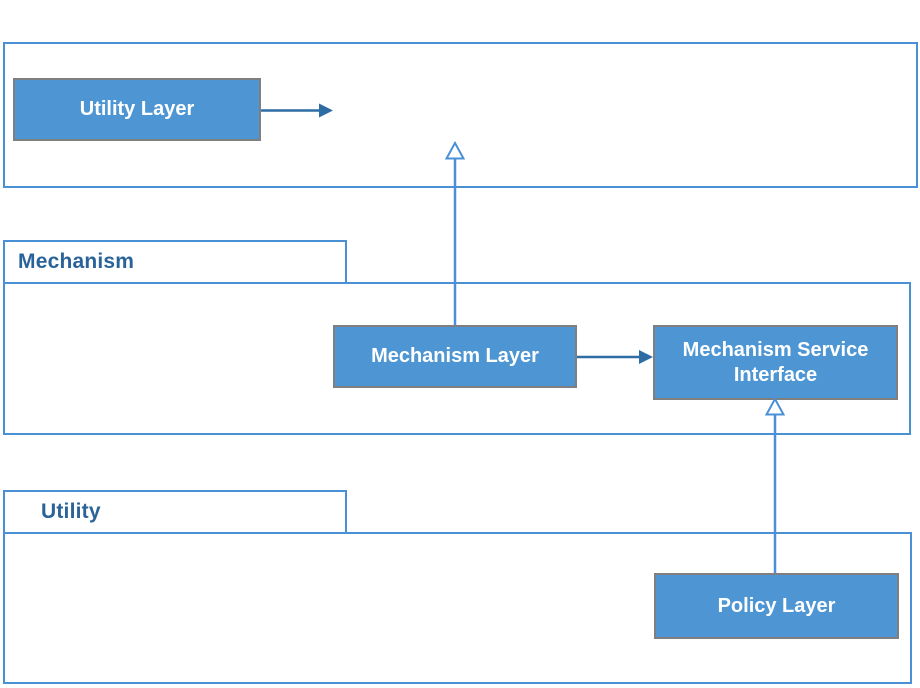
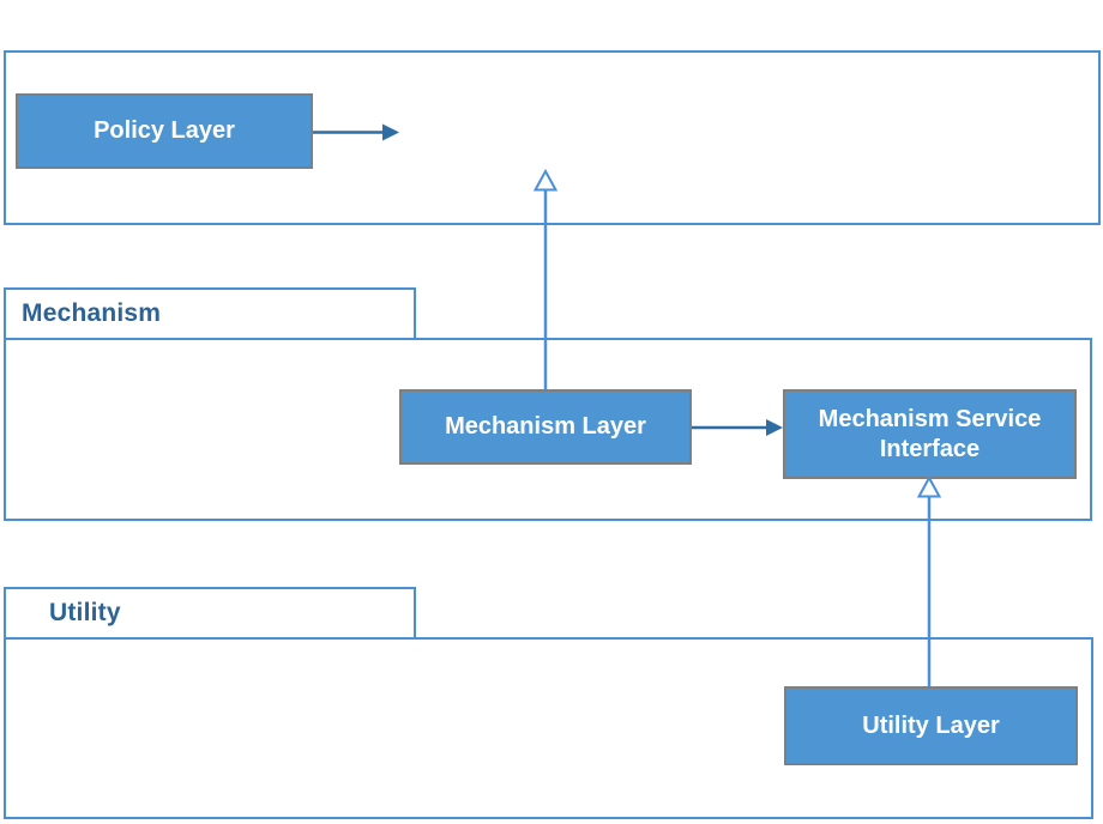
  Mechanism
  Utility
- Utility Layer
+ Policy Layer
  Mechanism Layer
  Mechanism Service Interface
- Policy Layer
+ Utility Layer
